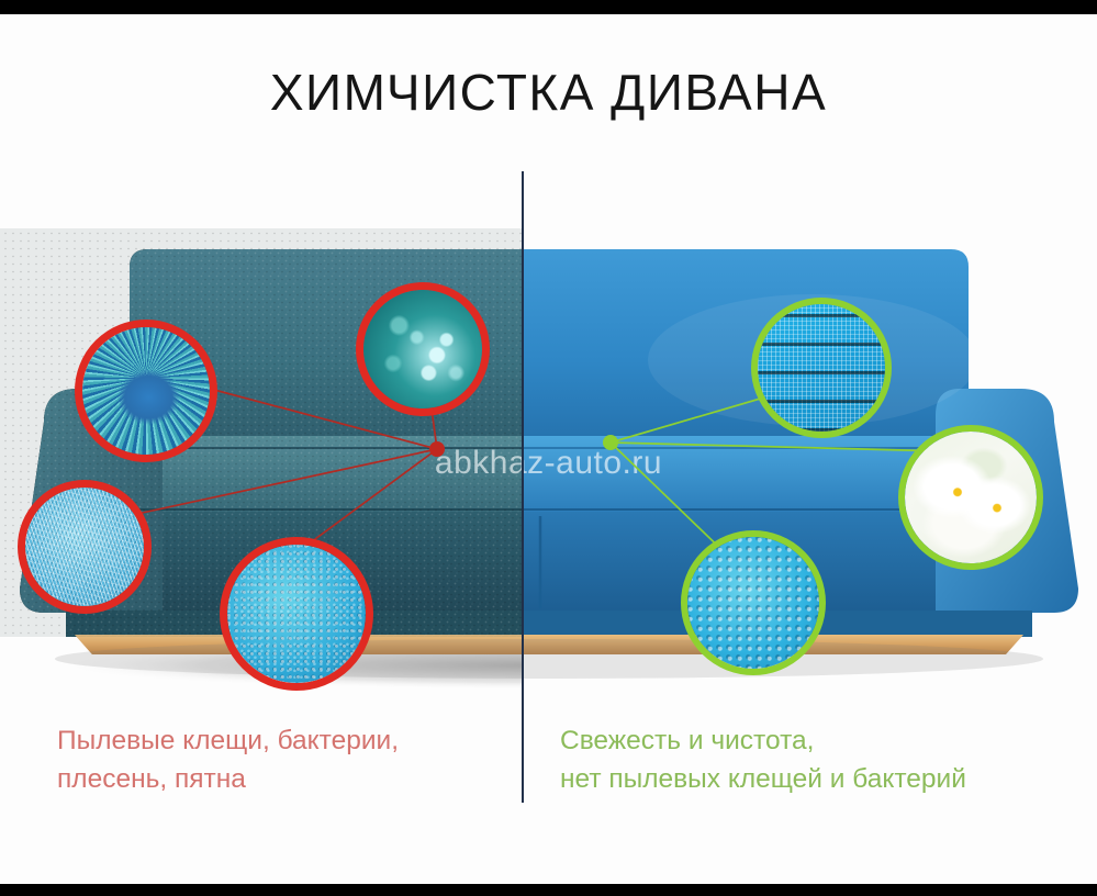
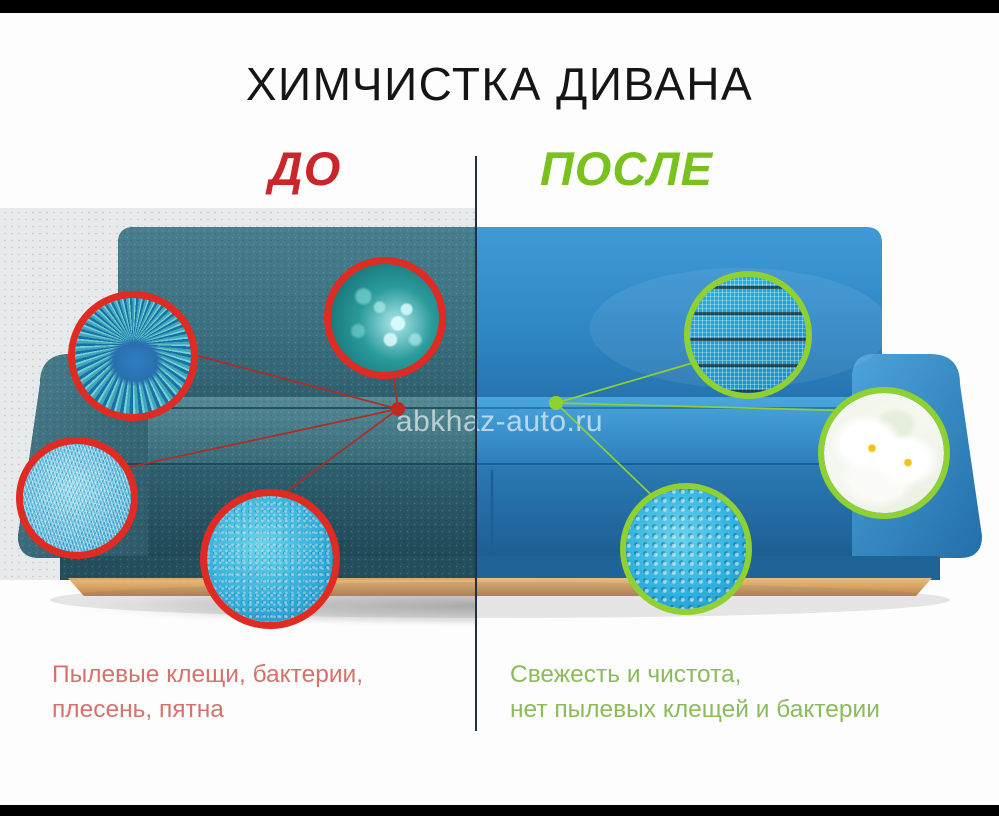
  ХИМЧИСТКА ДИВАНА
+ ДО
+ ПОСЛЕ
  abkhaz-auto.ru
  Пылевые клещи, бактерии,
  плесень, пятна
  Свежесть и чистота,
- нет пылевых клещей и бактерий
+ нет пылевых клещей и бактерии
